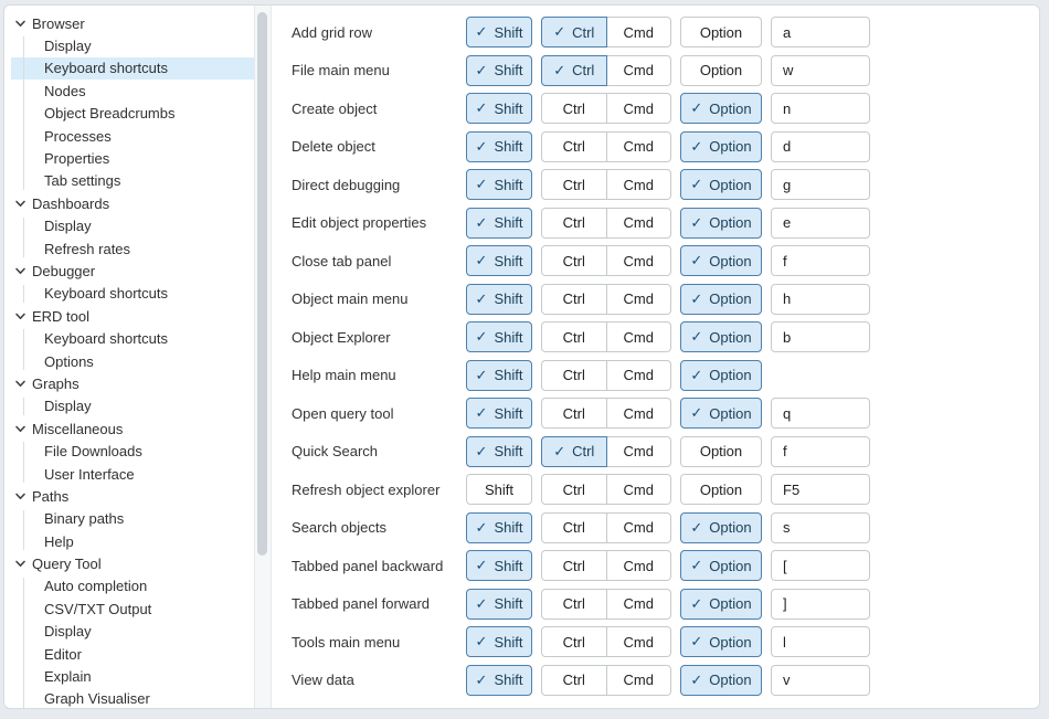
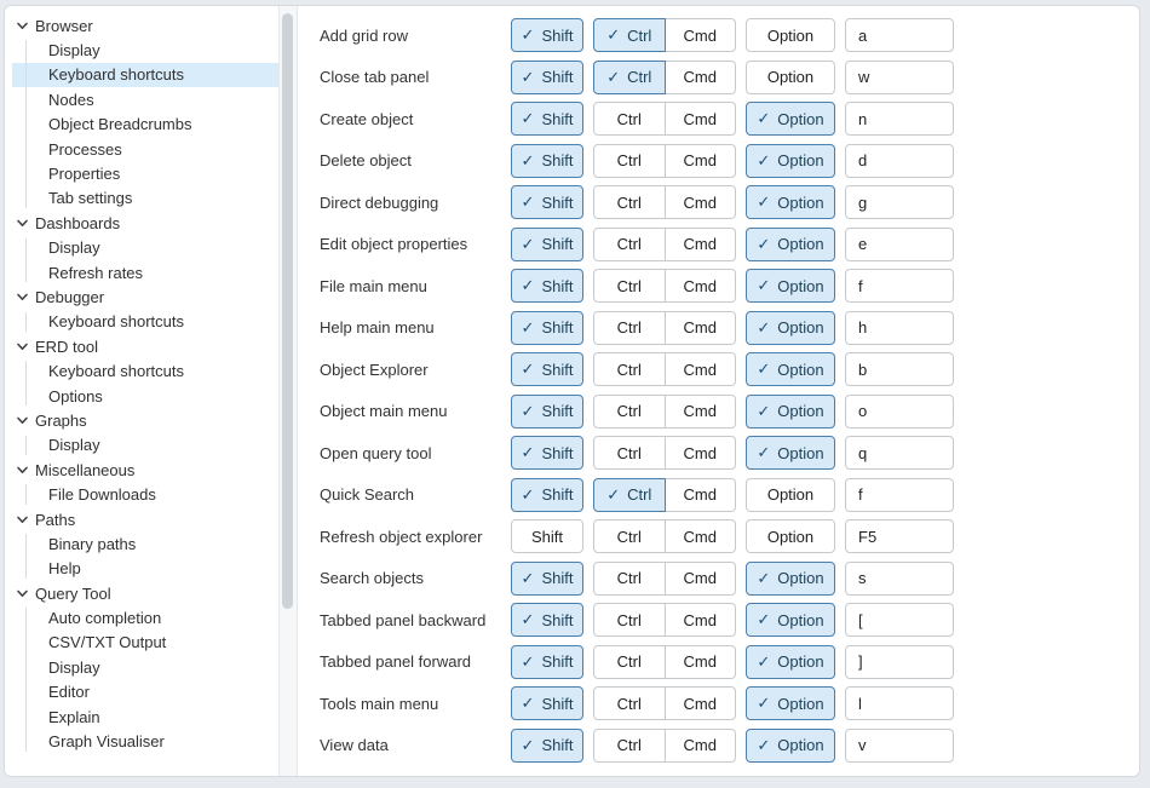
  Browser
  Display
  Keyboard shortcuts
  Nodes
  Object Breadcrumbs
  Processes
  Properties
  Tab settings
  Dashboards
  Display
  Refresh rates
  Debugger
  Keyboard shortcuts
  ERD tool
  Keyboard shortcuts
  Options
  Graphs
  Display
  Miscellaneous
  File Downloads
- User Interface
  Paths
  Binary paths
  Help
  Query Tool
  Auto completion
  CSV/TXT Output
  Display
  Editor
  Explain
  Graph Visualiser
  Add grid row
  ✓
  Shift
  ✓
  Ctrl
  Cmd
  Option
  a
- File main menu
+ Close tab panel
  ✓
  Shift
  ✓
  Ctrl
  Cmd
  Option
  w
  Create object
  ✓
  Shift
  Ctrl
  Cmd
  ✓
  Option
  n
  Delete object
  ✓
  Shift
  Ctrl
  Cmd
  ✓
  Option
  d
  Direct debugging
  ✓
  Shift
  Ctrl
  Cmd
  ✓
  Option
  g
  Edit object properties
  ✓
  Shift
  Ctrl
  Cmd
  ✓
  Option
  e
- Close tab panel
+ File main menu
  ✓
  Shift
  Ctrl
  Cmd
  ✓
  Option
  f
- Object main menu
+ Help main menu
  ✓
  Shift
  Ctrl
  Cmd
  ✓
  Option
  h
  Object Explorer
  ✓
  Shift
  Ctrl
  Cmd
  ✓
  Option
  b
- Help main menu
+ Object main menu
  ✓
  Shift
  Ctrl
  Cmd
  ✓
  Option
+ o
  Open query tool
  ✓
  Shift
  Ctrl
  Cmd
  ✓
  Option
  q
  Quick Search
  ✓
  Shift
  ✓
  Ctrl
  Cmd
  Option
  f
  Refresh object explorer
  Shift
  Ctrl
  Cmd
  Option
  F5
  Search objects
  ✓
  Shift
  Ctrl
  Cmd
  ✓
  Option
  s
  Tabbed panel backward
  ✓
  Shift
  Ctrl
  Cmd
  ✓
  Option
  [
  Tabbed panel forward
  ✓
  Shift
  Ctrl
  Cmd
  ✓
  Option
  ]
  Tools main menu
  ✓
  Shift
  Ctrl
  Cmd
  ✓
  Option
  l
  View data
  ✓
  Shift
  Ctrl
  Cmd
  ✓
  Option
  v
